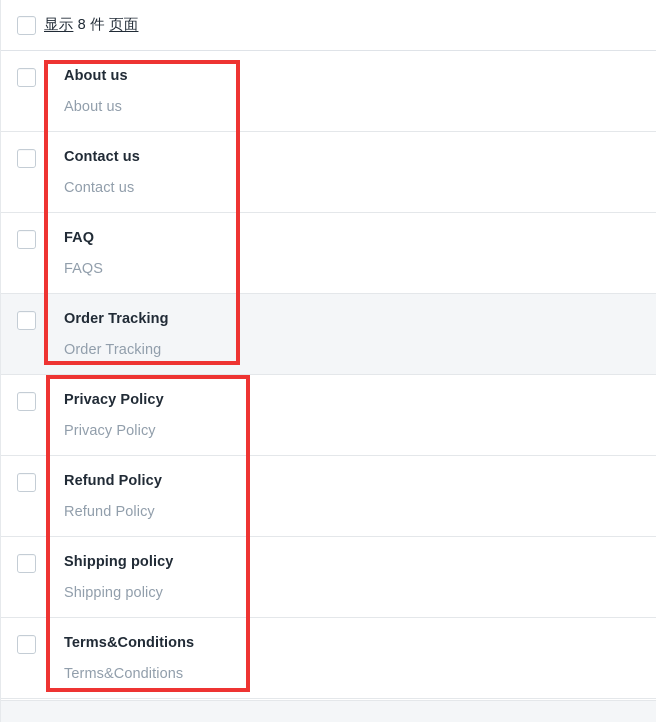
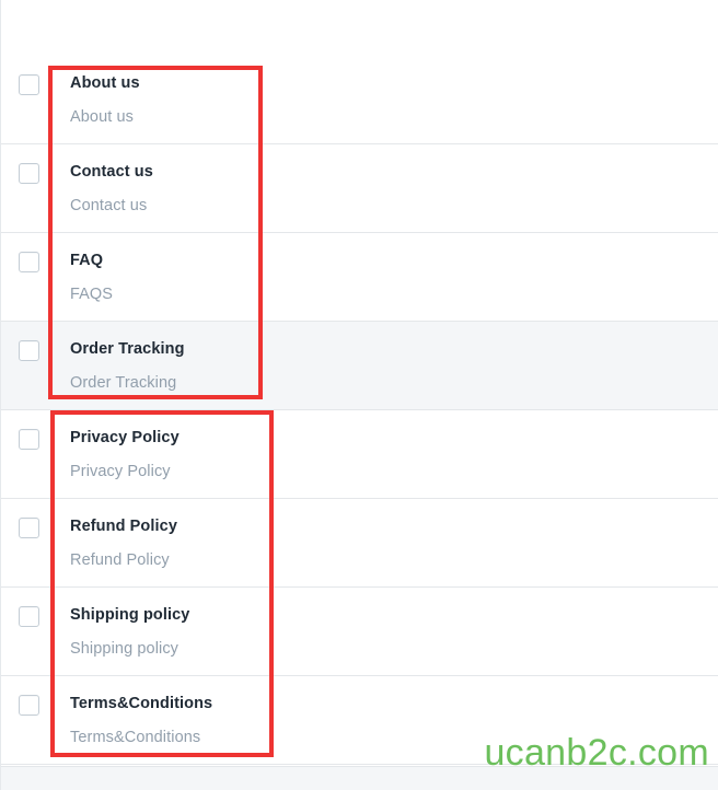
- 显示 8 件 页面
  About us
  About us
  Contact us
  Contact us
  FAQ
  FAQS
  Order Tracking
  Order Tracking
  Privacy Policy
  Privacy Policy
  Refund Policy
  Refund Policy
  Shipping policy
  Shipping policy
  Terms&Conditions
  Terms&Conditions
+ ucanb2c.com
